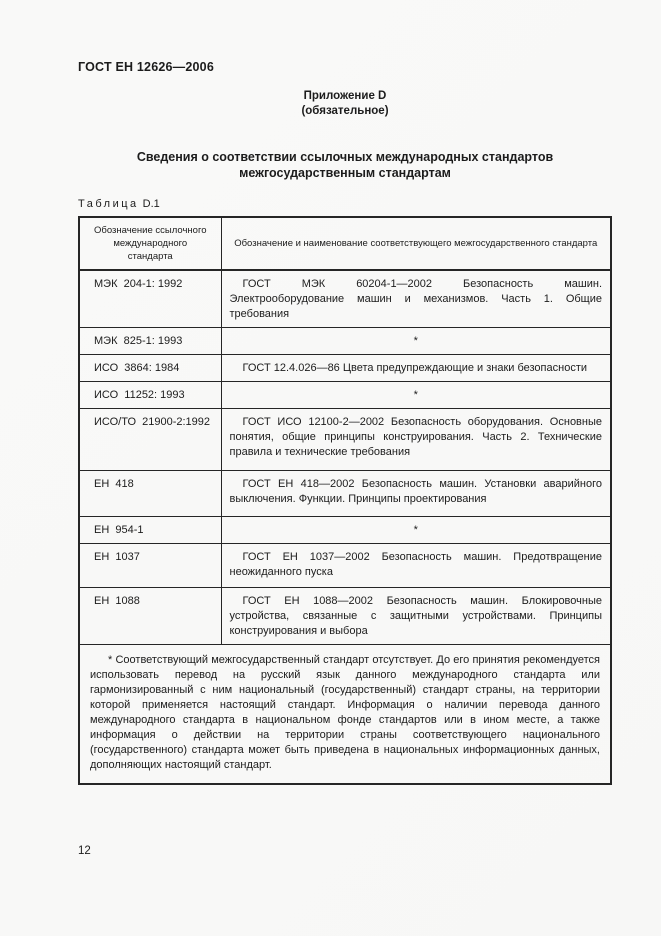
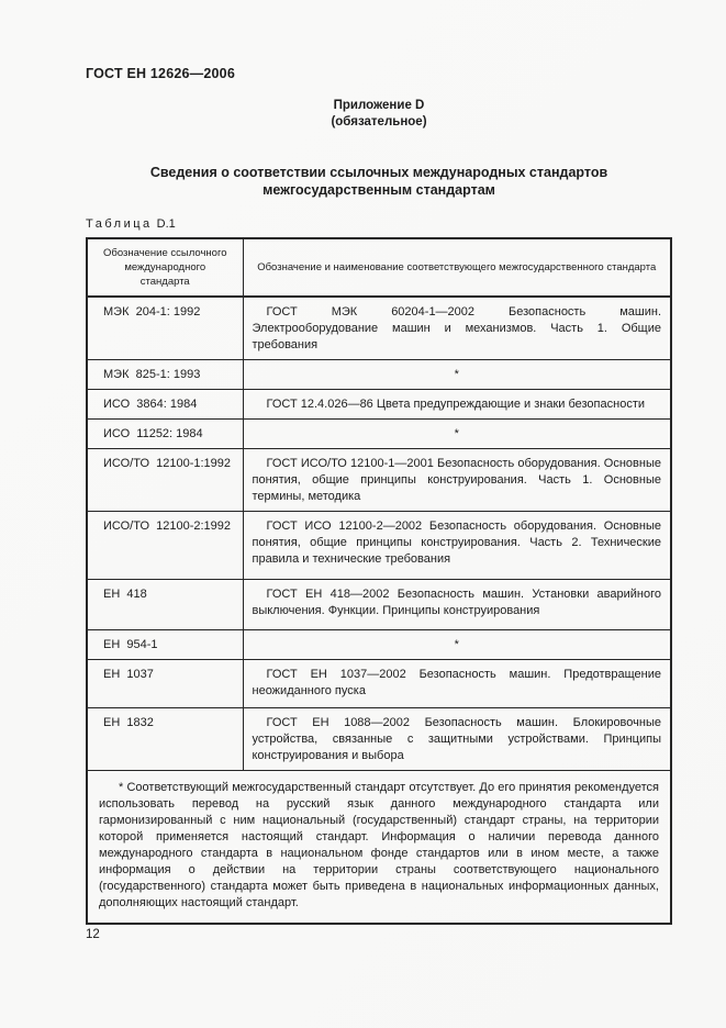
  ГОСТ ЕН 12626—2006
  Приложение D
  (обязательное)
  Сведения о соответствии ссылочных международных стандартов межгосударственным стандартам
  Таблица D.1
  Обозначение ссылочного международного стандарта	Обозначение и наименование соответствующего межгосударственного стандарта
  МЭК 204-1: 1992	ГОСТ МЭК 60204-1—2002 Безопасность машин. Электрооборудование машин и механизмов. Часть 1. Общие требования
  МЭК 825-1: 1993	*
  ИСО 3864: 1984	ГОСТ 12.4.026—86 Цвета предупреждающие и знаки безопасности
- ИСО 11252: 1993	*
+ ИСО 11252: 1984	*
+ ИСО/ТО 12100-1:1992	ГОСТ ИСО/ТО 12100-1—2001 Безопасность оборудования. Основные понятия, общие принципы конструирования. Часть 1. Основные термины, методика
- ИСО/ТО 21900-2:1992	ГОСТ ИСО 12100-2—2002 Безопасность оборудования. Основные понятия, общие принципы конструирования. Часть 2. Технические правила и технические требования
+ ИСО/ТО 12100-2:1992	ГОСТ ИСО 12100-2—2002 Безопасность оборудования. Основные понятия, общие принципы конструирования. Часть 2. Технические правила и технические требования
- ЕН 418	ГОСТ ЕН 418—2002 Безопасность машин. Установки аварийного выключения. Функции. Принципы проектирования
+ ЕН 418	ГОСТ ЕН 418—2002 Безопасность машин. Установки аварийного выключения. Функции. Принципы конструирования
  ЕН 954-1	*
  ЕН 1037	ГОСТ ЕН 1037—2002 Безопасность машин. Предотвращение неожиданного пуска
- ЕН 1088	ГОСТ ЕН 1088—2002 Безопасность машин. Блокировочные устройства, связанные с защитными устройствами. Принципы конструирования и выбора
+ ЕН 1832	ГОСТ ЕН 1088—2002 Безопасность машин. Блокировочные устройства, связанные с защитными устройствами. Принципы конструирования и выбора
  * Соответствующий межгосударственный стандарт отсутствует. До его принятия рекомендуется использовать перевод на русский язык данного международного стандарта или гармонизированный с ним национальный (государственный) стандарт страны, на территории которой применяется настоящий стандарт. Информация о наличии перевода данного международного стандарта в национальном фонде стандартов или в ином месте, а также информация о действии на территории страны соответствующего национального (государственного) стандарта может быть приведена в национальных информационных данных, дополняющих настоящий стандарт.
  12
